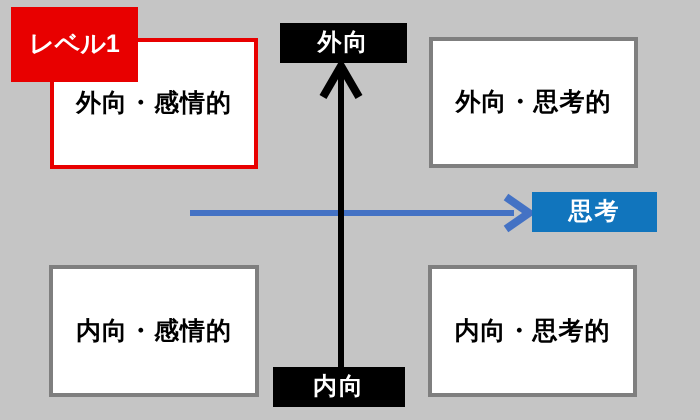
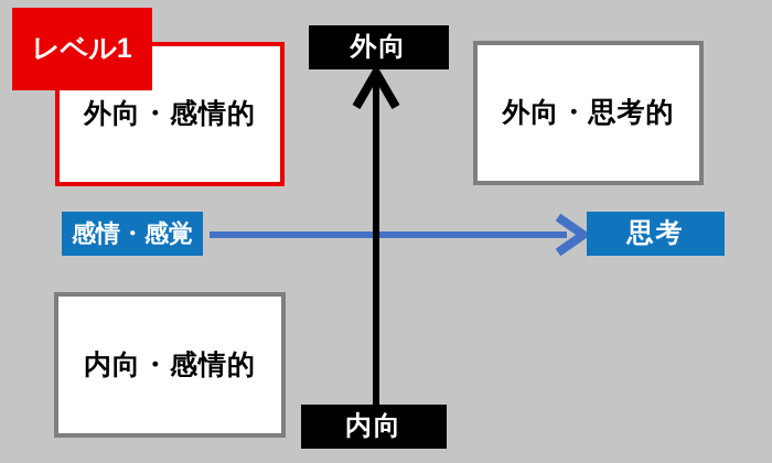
  外向・感情的
  外向・思考的
  内向・感情的
- 内向・思考的
  外向
  内向
+ 感情・感覚
  思考
  レベル1
